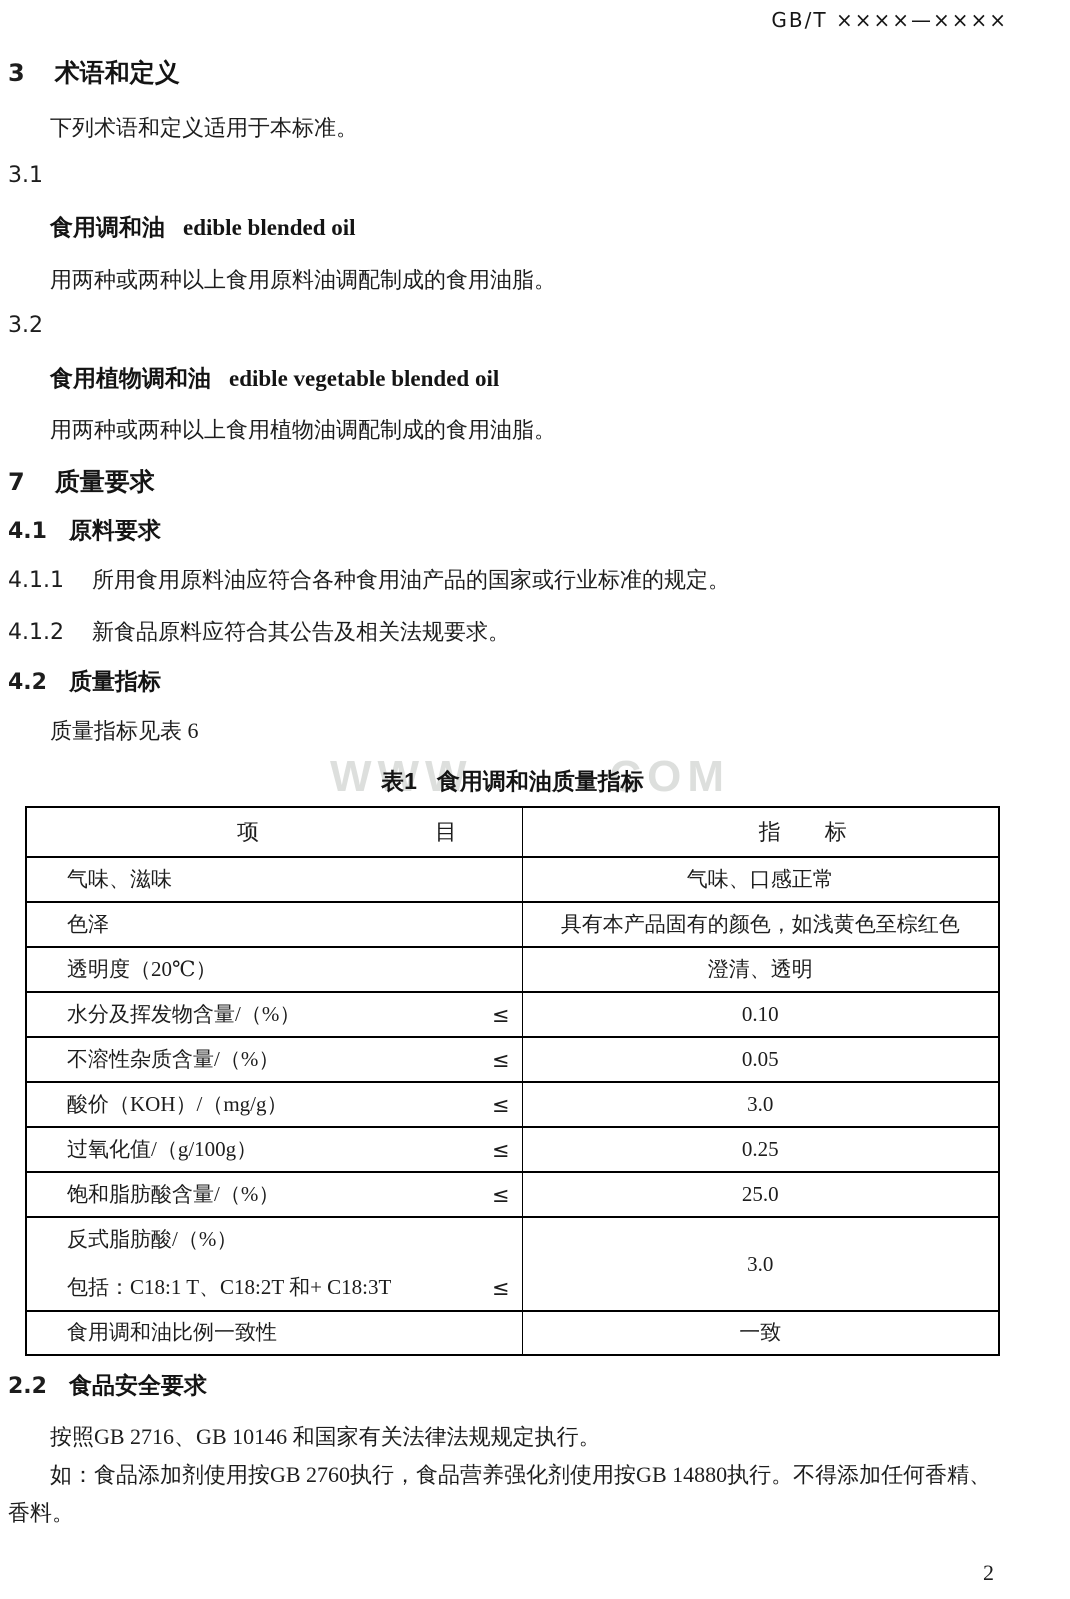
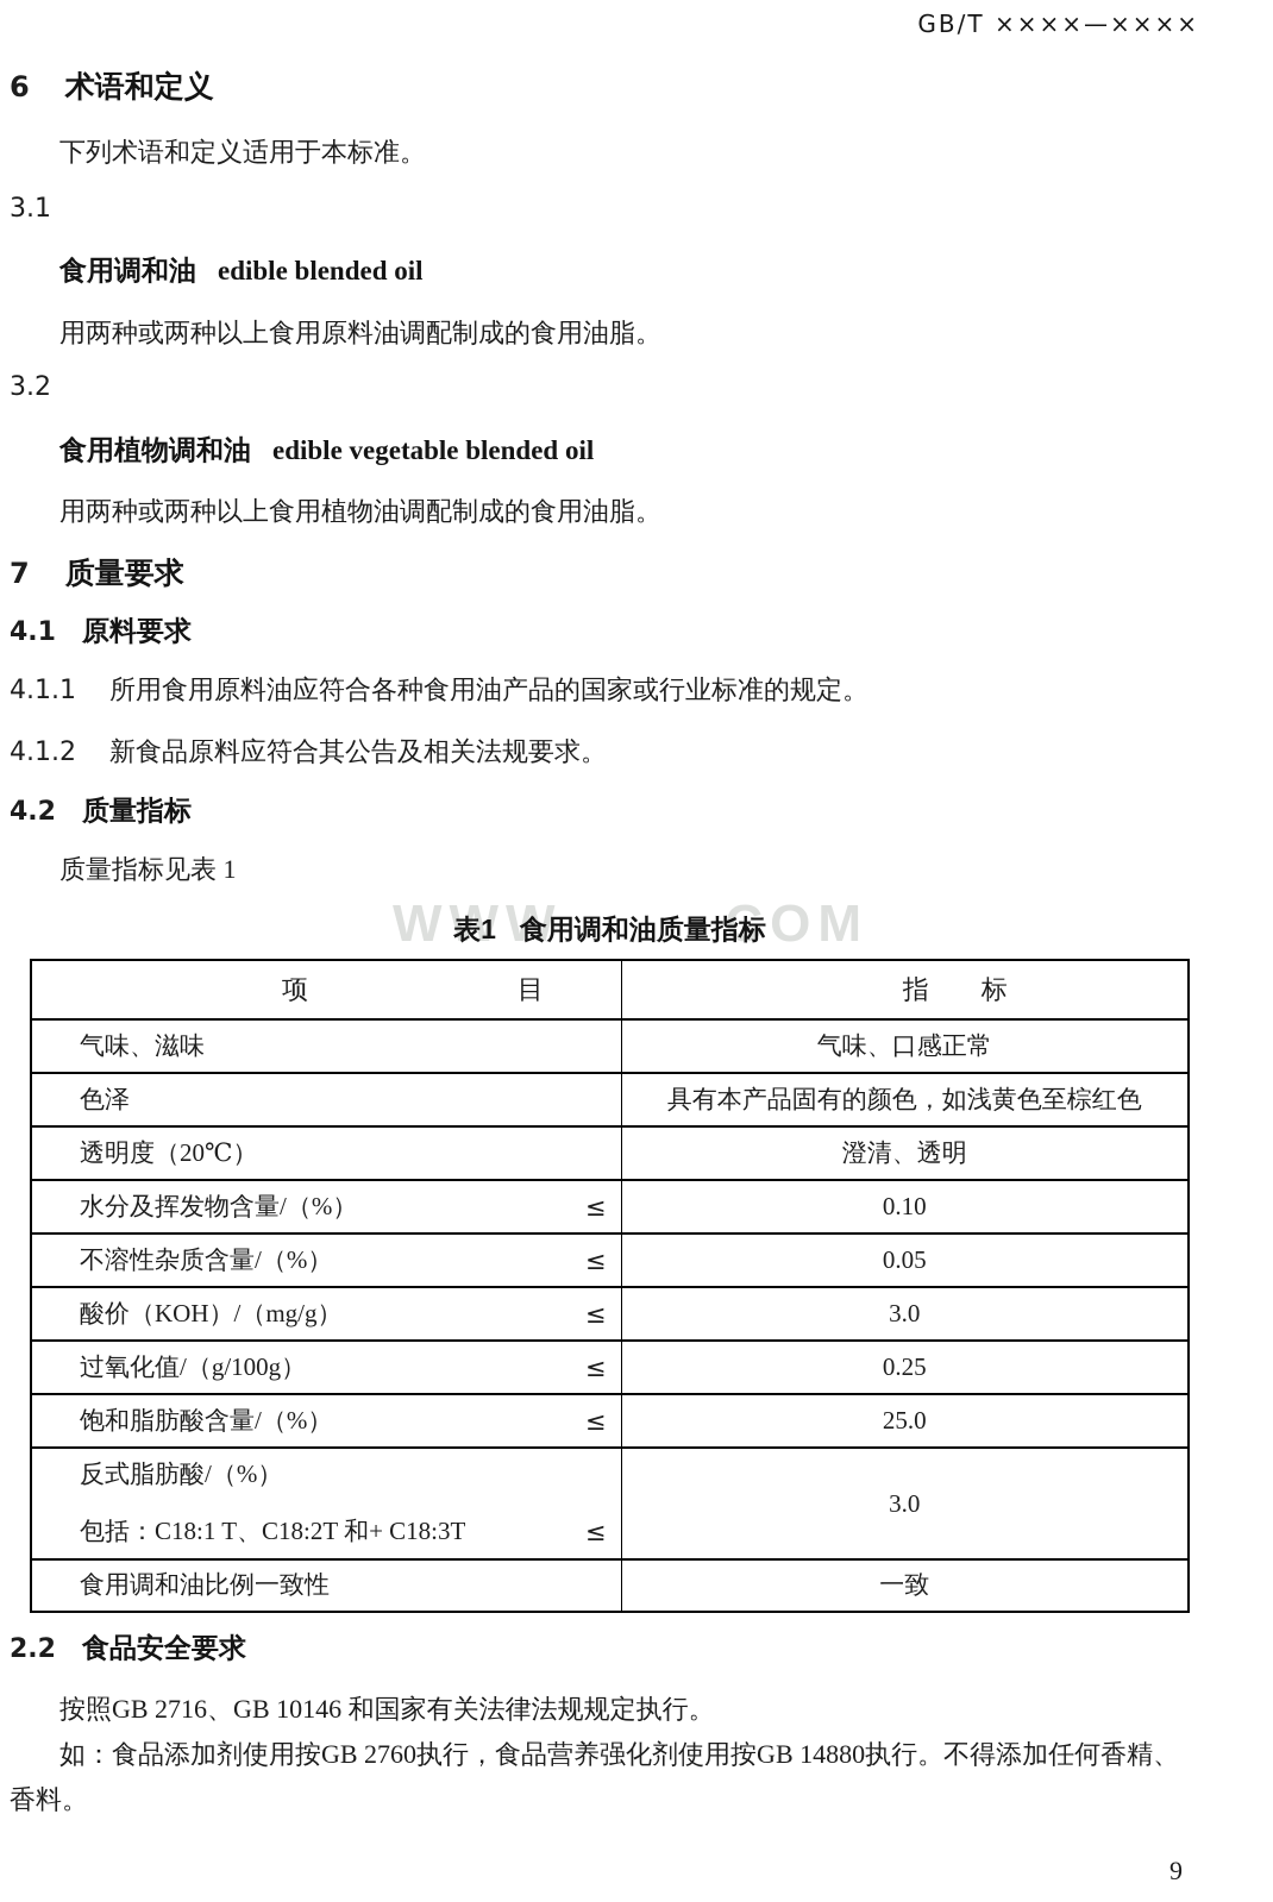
  WWW
  COM
  GB/T ××××—××××
- 3
+ 6
  术语和定义
  下列术语和定义适用于本标准。
  3.1
  食用调和油
  edible blended oil
  用两种或两种以上食用原料油调配制成的食用油脂。
  3.2
  食用植物调和油
  edible vegetable blended oil
  用两种或两种以上食用植物油调配制成的食用油脂。
  7
  质量要求
  4.1
  原料要求
  4.1.1
  所用食用原料油应符合各种食用油产品的国家或行业标准的规定。
  4.1.2
  新食品原料应符合其公告及相关法规要求。
  4.2
  质量指标
- 质量指标见表 6
+ 质量指标见表 1
  表1 食用调和油质量指标
  项 目	指 标
  气味、滋味	气味、口感正常
  色泽	具有本产品固有的颜色，如浅黄色至棕红色
  透明度（20℃）	澄清、透明
  水分及挥发物含量/（%） ≤	0.10
  不溶性杂质含量/（%） ≤	0.05
  酸价（KOH）/（mg/g） ≤	3.0
  过氧化值/（g/100g） ≤	0.25
  饱和脂肪酸含量/（%） ≤	25.0
  反式脂肪酸/（%） 包括：C18:1 T、C18:2T 和+ C18:3T ≤	3.0
  食用调和油比例一致性	一致
  2.2
  食品安全要求
  按照GB 2716、GB 10146 和国家有关法律法规规定执行。
  如：食品添加剂使用按GB 2760执行，食品营养强化剂使用按GB 14880执行。不得添加任何香精、
  香料。
- 2
+ 9
